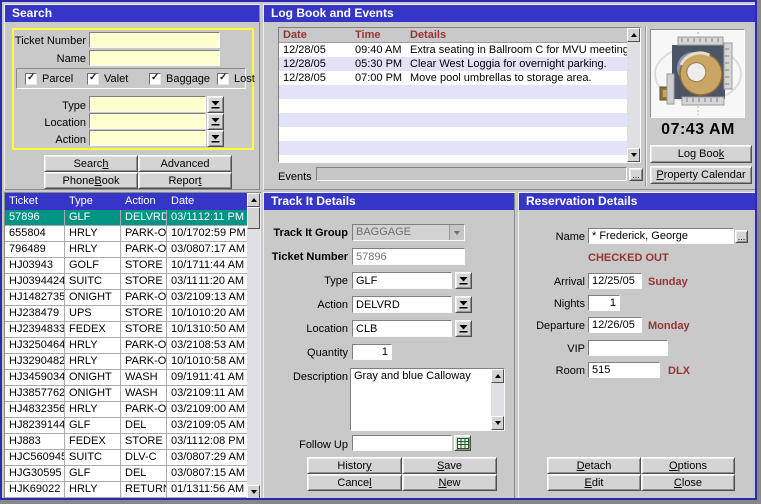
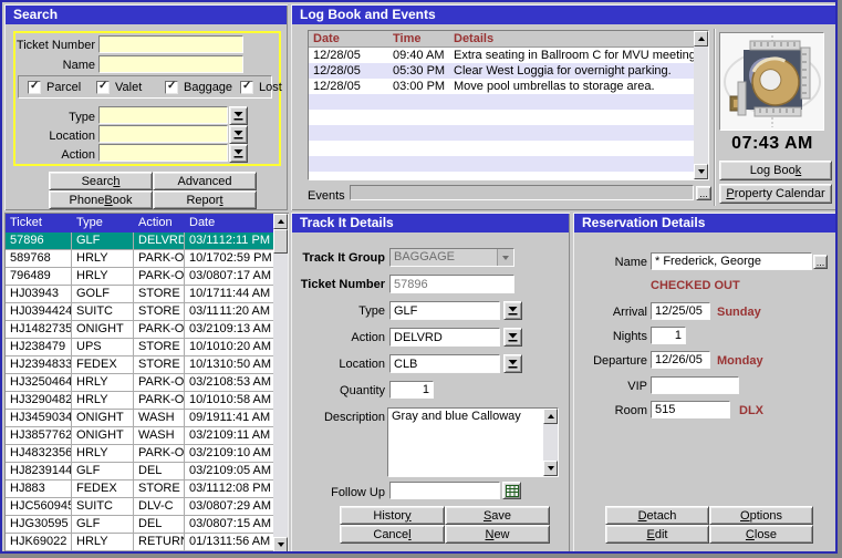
  Search
  Ticket Number
  Name
  Parcel
  Valet
  Baggage
  Lost
  Type
  Location
  Action
  Searc
  h
  Advanced
  Phone
  B
  ook
  Repor
  t
  Ticket
  Type
  Action
  Date
  57896
  GLF
  DELVRD
  03/11
  12:11 PM
- 655804
+ 589768
  HRLY
  PARK-O
  10/17
  02:59 PM
  796489
  HRLY
  PARK-O
  03/08
  07:17 AM
  HJ03943
  GOLF
  STORE
  10/17
  11:44 AM
  HJ0394424
  SUITC
  STORE
  03/11
  11:20 AM
  HJ1482735
  ONIGHT
  PARK-O
  03/21
  09:13 AM
  HJ238479
  UPS
  STORE
  10/10
  10:20 AM
  HJ2394833
  FEDEX
  STORE
  10/13
  10:50 AM
  HJ3250464
  HRLY
  PARK-O
  03/21
  08:53 AM
  HJ3290482
  HRLY
  PARK-O
  10/10
  10:58 AM
  HJ3459034
  ONIGHT
  WASH
  09/19
  11:41 AM
  HJ3857762
  ONIGHT
  WASH
  03/21
  09:11 AM
  HJ4832356
  HRLY
  PARK-O
  03/21
- 09:00 AM
+ 09:10 AM
  HJ8239144
  GLF
  DEL
  03/21
  09:05 AM
  HJ883
  FEDEX
  STORE
  03/11
  12:08 PM
  HJC560945
  SUITC
  DLV-C
  03/08
  07:29 AM
  HJG30595
  GLF
  DEL
  03/08
  07:15 AM
  HJK69022
  HRLY
  RETURN
  01/13
  11:56 AM
  Log Book and Events
  Date
  Time
  Details
  12/28/05
  09:40 AM
  Extra seating in Ballroom C for MVU meeting
  12/28/05
  05:30 PM
  Clear West Loggia for overnight parking.
  12/28/05
- 07:00 PM
+ 03:00 PM
  Move pool umbrellas to storage area.
  Events
  ...
  07:43 AM
  Log Boo
  k
  P
  roperty Calendar
  Track It Details
  Track It Group
  BAGGAGE
  Ticket Number
  57896
  Type
  GLF
  Action
  DELVRD
  Location
  CLB
  Quantity
  1
  Description
  Gray and blue Calloway
  Follow Up
  Histor
  y
  S
  ave
  Cance
  l
  N
  ew
  Reservation Details
  Name
  * Frederick, George
  ...
  CHECKED OUT
  Arrival
  12/25/05
  Sunday
  Nights
  1
  Departure
  12/26/05
  Monday
  VIP
  Room
  515
  DLX
  D
  etach
  O
  ptions
  E
  dit
  C
  lose
